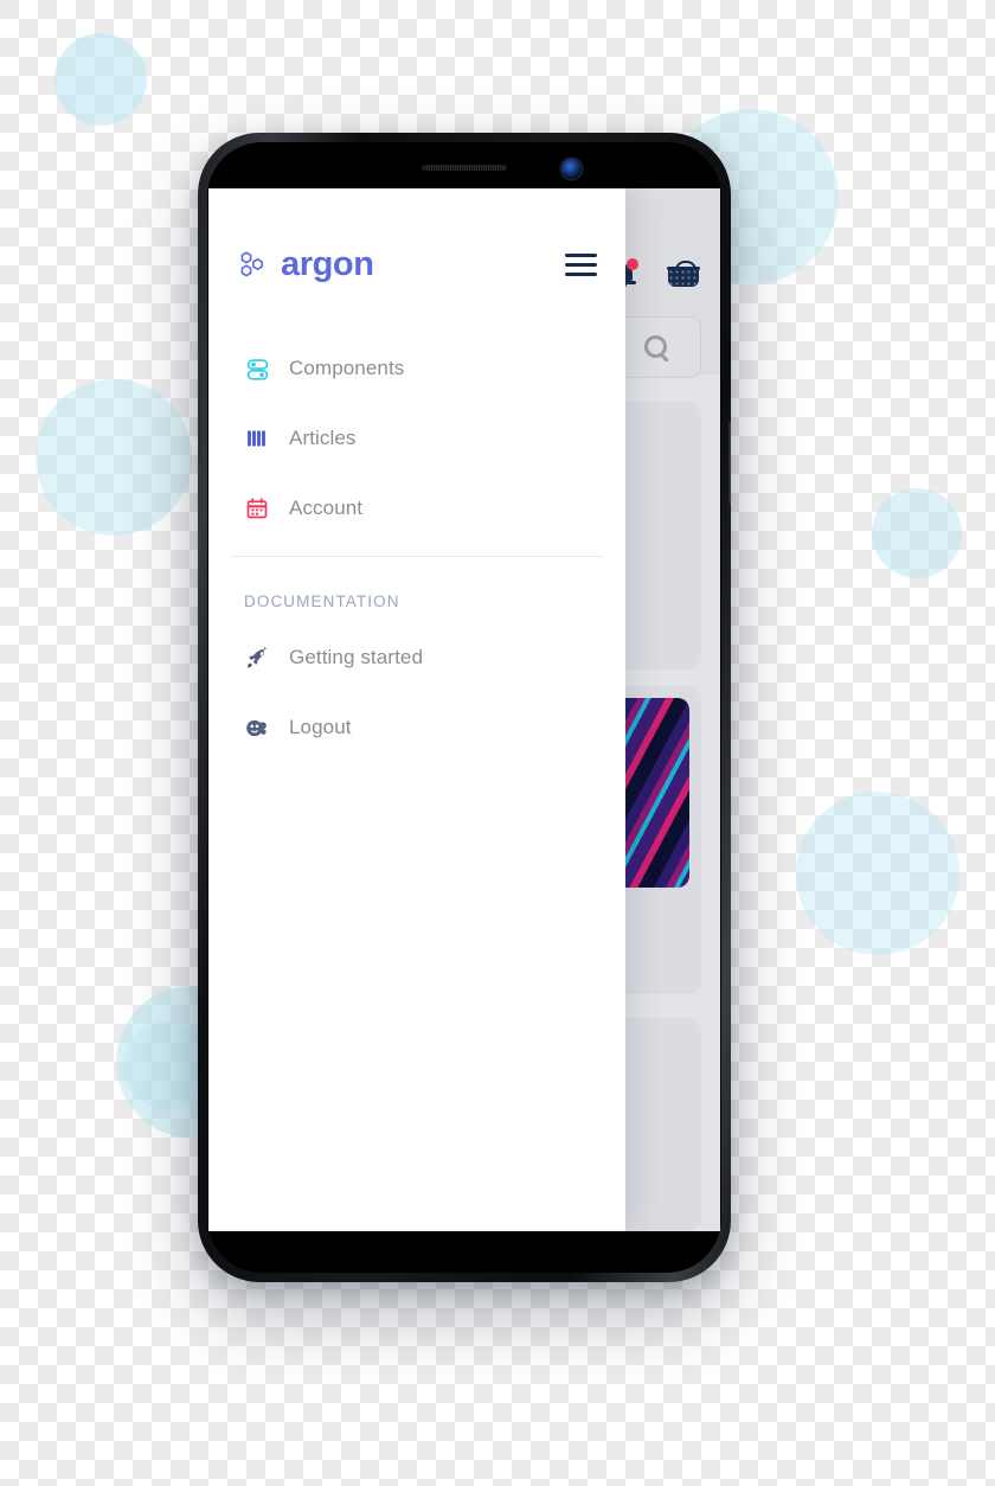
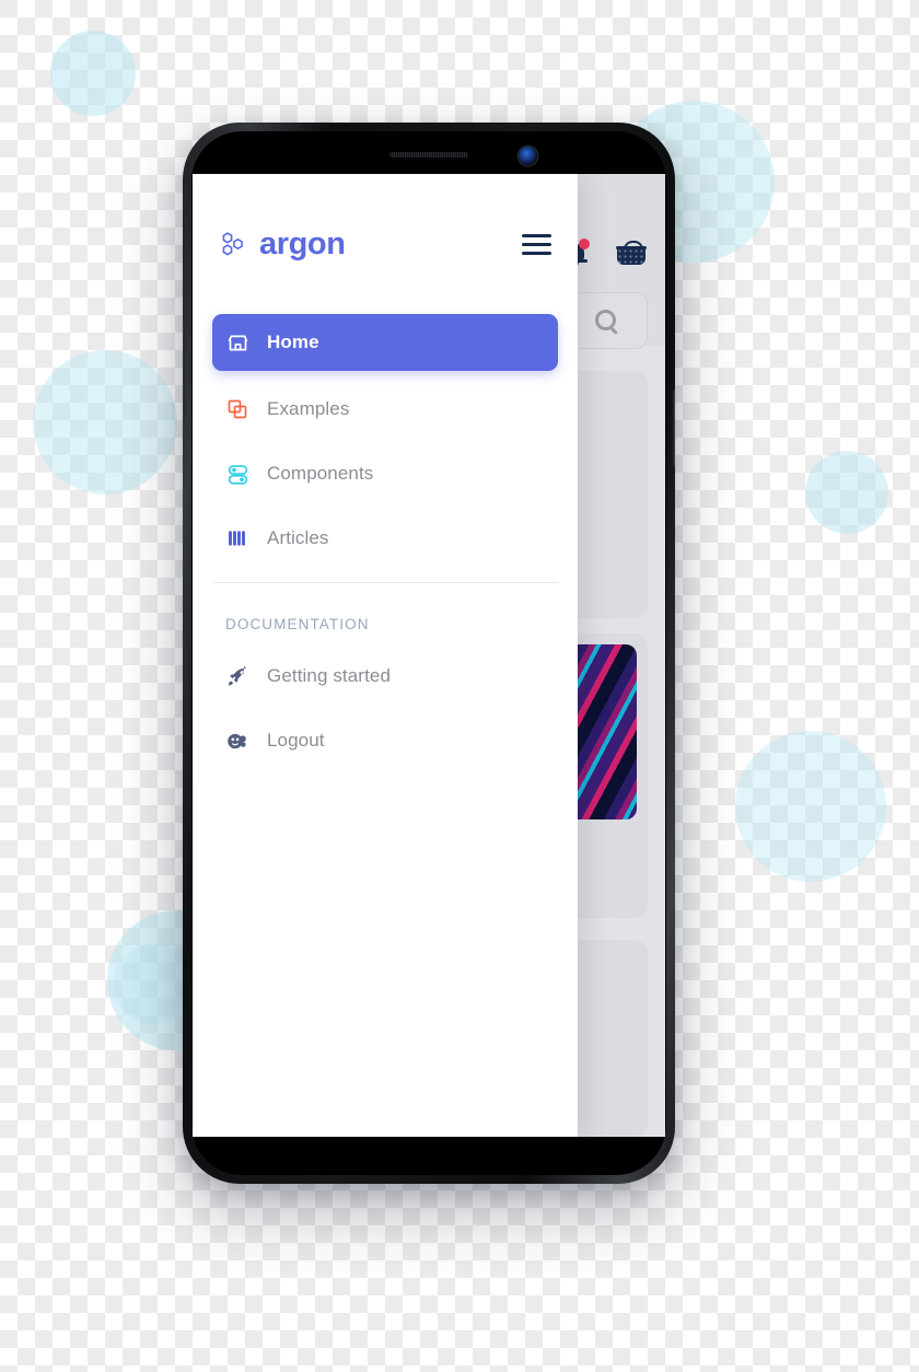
  argon
+ Home
+ Examples
  Components
  Articles
- Account
  DOCUMENTATION
  Getting started
  Logout
